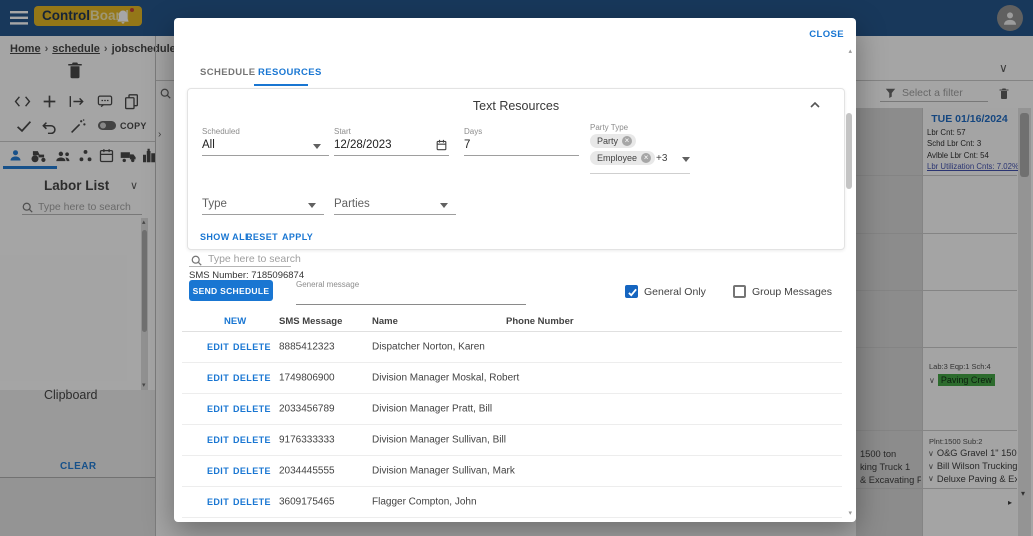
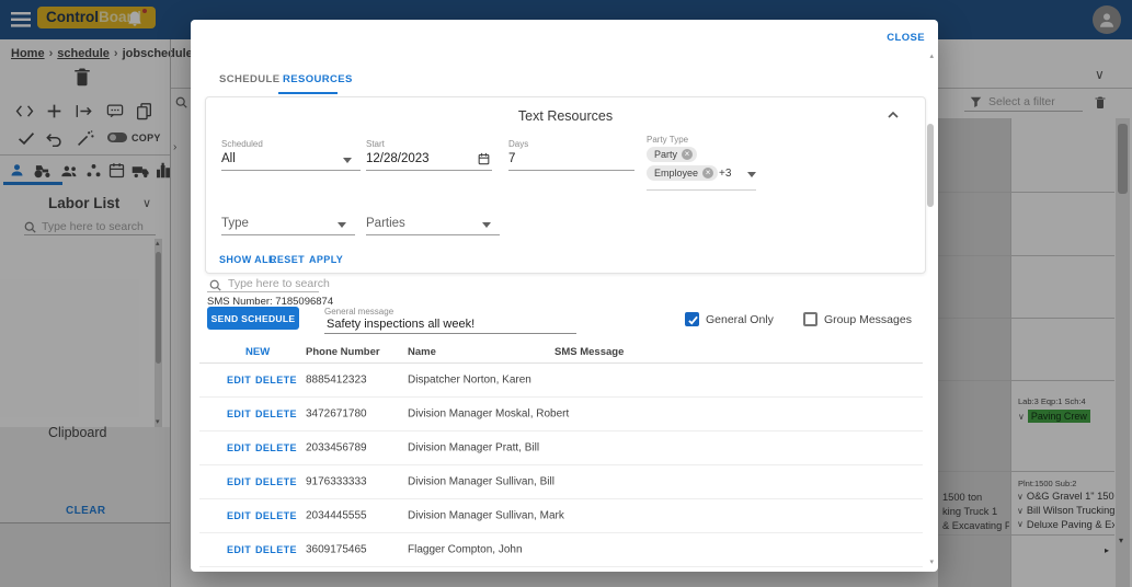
  ControlBoar
  Home › schedule › jobschedule
  COPY
  Labor List
  ∨
  Type here to search
  Clipboard
  CLEAR
  ›
  ∨
  Select a filter
- TUE 01/16/2024
- Lbr Cnt: 57
- Schd Lbr Cnt: 3
- Avlble Lbr Cnt: 54
- Lbr Utilization Cnts: 7.02%
  Lab:3 Eqp:1 Sch:4
  ∨
  Paving Crew
  Plnt:1500 Sub:2
  ∨
  O&G Gravel 1" 150
  ∨
  Bill Wilson Trucking
  ∨
  Deluxe Paving & Ex
  1500 ton
  king Truck 1
  & Excavating P
  ▾
  ▸
  CLOSE
  SCHEDULE
  RESOURCES
  Text Resources
  Scheduled
  All
  Start
  12/28/2023
  Days
  7
  Party Type
  Party
  ×
  Employee
  ×
  +3
  Type
  Parties
  SHOW ALL
  RESET
  APPLY
  Type here to search
  SMS Number: 7185096874
  SEND SCHEDULE
  General message
+ Safety inspections all week!
  General Only
  Group Messages
  NEW
- SMS Message
+ Phone Number
  Name
- Phone Number
+ SMS Message
  EDIT
  DELETE
  8885412323
  Dispatcher Norton, Karen
  EDIT
  DELETE
- 1749806900
+ 3472671780
  Division Manager Moskal, Robert
  EDIT
  DELETE
  2033456789
  Division Manager Pratt, Bill
  EDIT
  DELETE
  9176333333
  Division Manager Sullivan, Bill
  EDIT
  DELETE
  2034445555
  Division Manager Sullivan, Mark
  EDIT
  DELETE
  3609175465
  Flagger Compton, John
